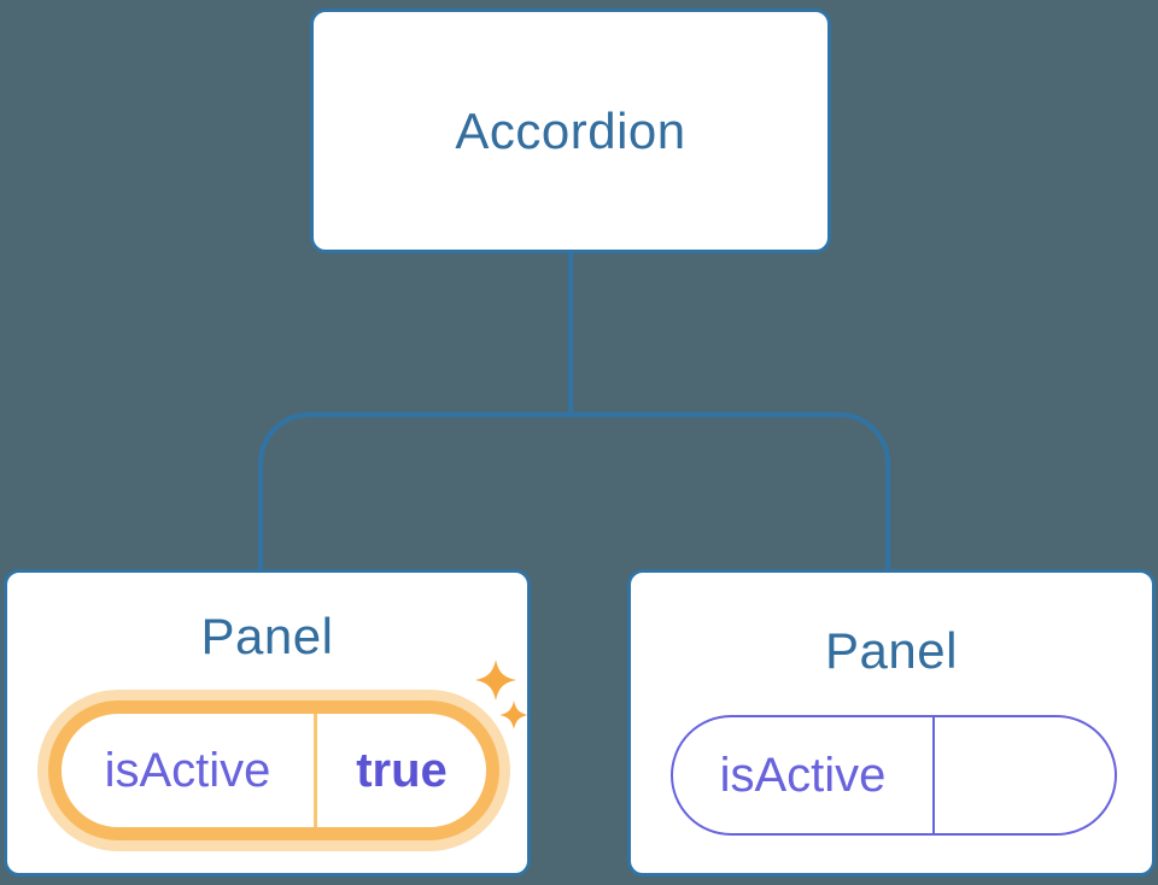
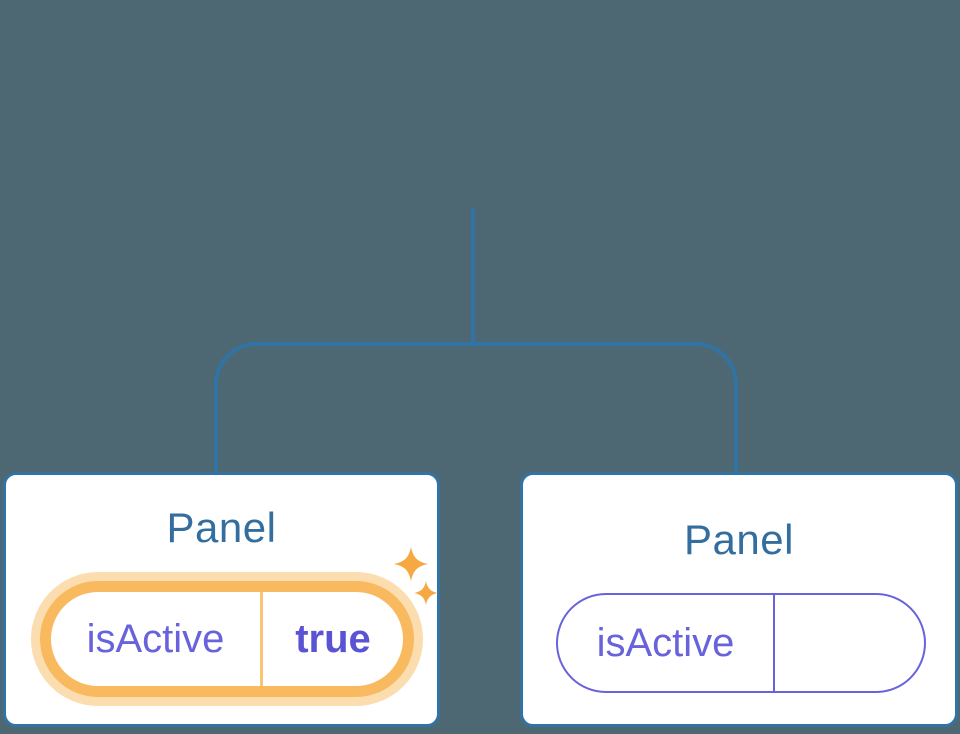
- Accordion
  Panel
  isActive
  true
  Panel
  isActive
